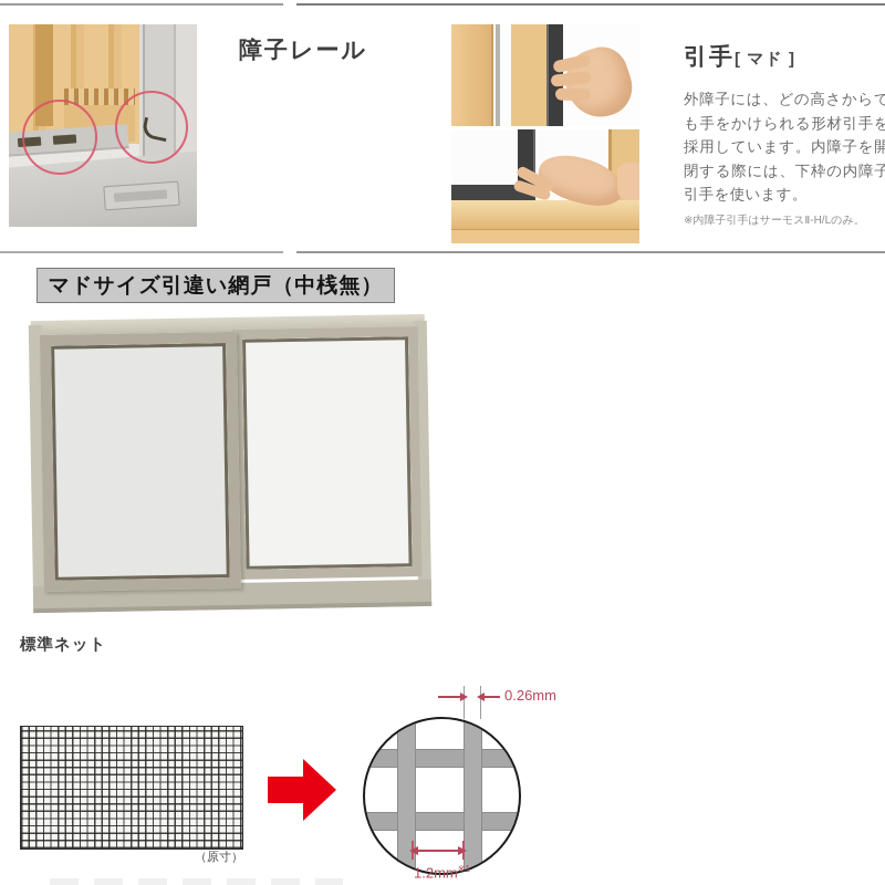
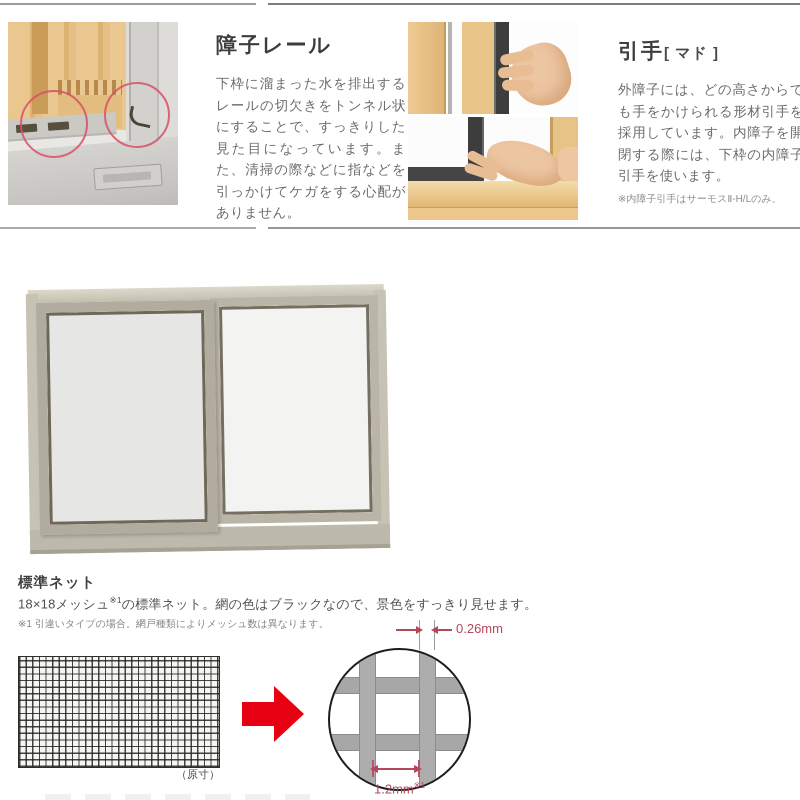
  障子レール
+ 下枠に溜まった水を排出するレールの切欠きをトンネル状にすることで、すっきりした見た目になっています。また、清掃の際などに指などを引っかけてケガをする心配がありません。
  引手[ マド ]
  外障子には、どの高さからでも手をかけられる形材引手を採用しています。内障子を開閉する際には、下枠の内障子引手を使います。
  ※内障子引手はサーモスⅡ-H/Lのみ。
- マドサイズ引違い網戸（中桟無）
  標準ネット
+ 18×18メッシュ※1の標準ネット。網の色はブラックなので、景色をすっきり見せます。
+ ※1 引違いタイプの場合。網戸種類によりメッシュ数は異なります。
  （原寸）
  0.26mm
  1.2mm※1
